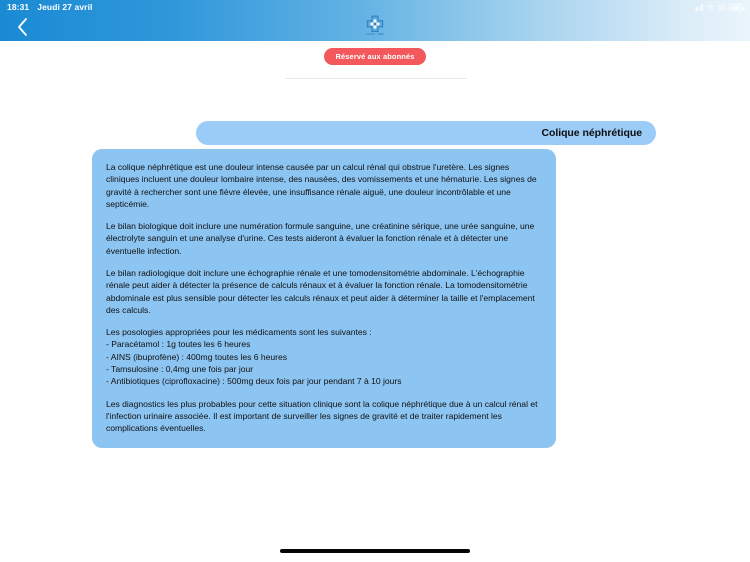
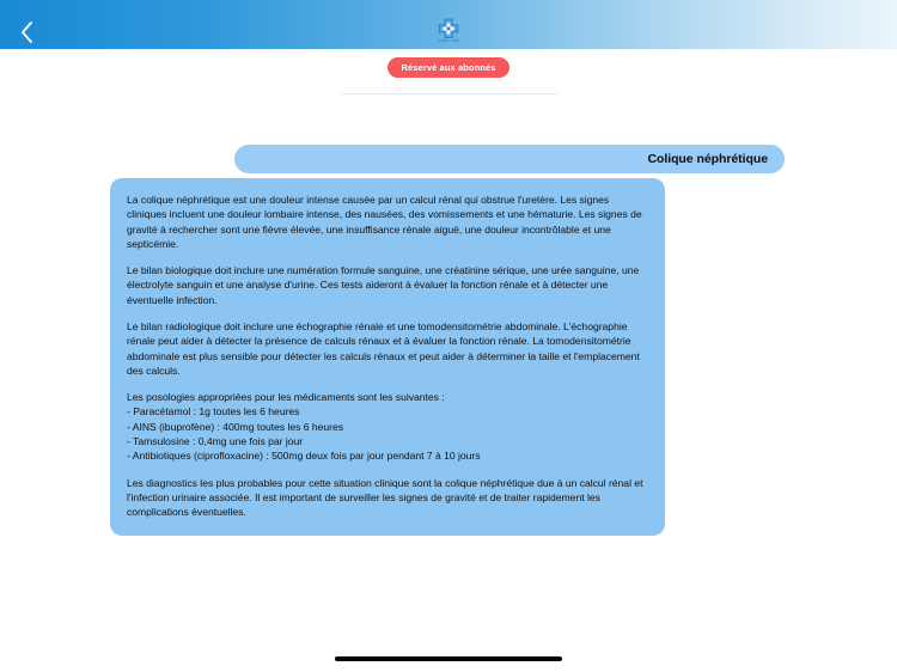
- 18:31
- Jeudi 27 avril
  Réservé aux abonnés
  Colique néphrétique
  La colique néphrétique est une douleur intense causée par un calcul rénal qui obstrue l'uretère. Les signes cliniques incluent une douleur lombaire intense, des nausées, des vomissements et une hématurie. Les signes de gravité à rechercher sont une fièvre élevée, une insuffisance rénale aiguë, une douleur incontrôlable et une septicémie.
  Le bilan biologique doit inclure une numération formule sanguine, une créatinine sérique, une urée sanguine, une électrolyte sanguin et une analyse d'urine. Ces tests aideront à évaluer la fonction rénale et à détecter une éventuelle infection.
  Le bilan radiologique doit inclure une échographie rénale et une tomodensitométrie abdominale. L'échographie rénale peut aider à détecter la présence de calculs rénaux et à évaluer la fonction rénale. La tomodensitométrie abdominale est plus sensible pour détecter les calculs rénaux et peut aider à déterminer la taille et l'emplacement des calculs.
  Les posologies appropriées pour les médicaments sont les suivantes :
  - Paracétamol : 1g toutes les 6 heures
  - AINS (ibuprofène) : 400mg toutes les 6 heures
  - Tamsulosine : 0,4mg une fois par jour
  - Antibiotiques (ciprofloxacine) : 500mg deux fois par jour pendant 7 à 10 jours
  Les diagnostics les plus probables pour cette situation clinique sont la colique néphrétique due à un calcul rénal et l'infection urinaire associée. Il est important de surveiller les signes de gravité et de traiter rapidement les complications éventuelles.
